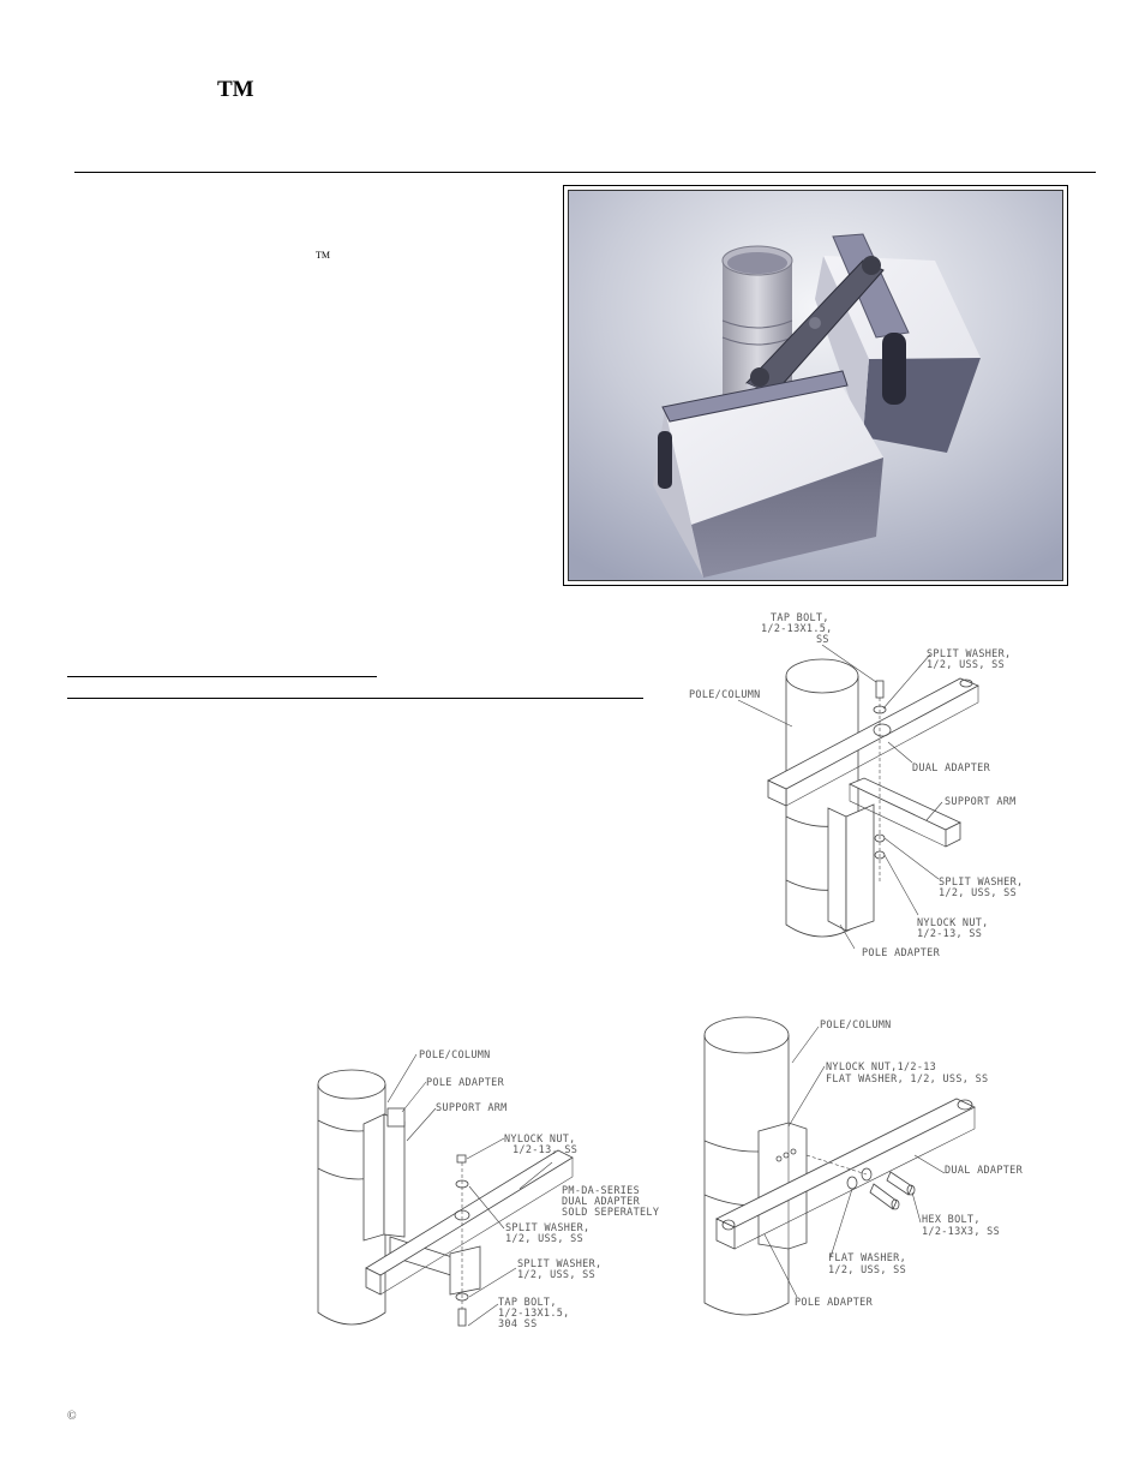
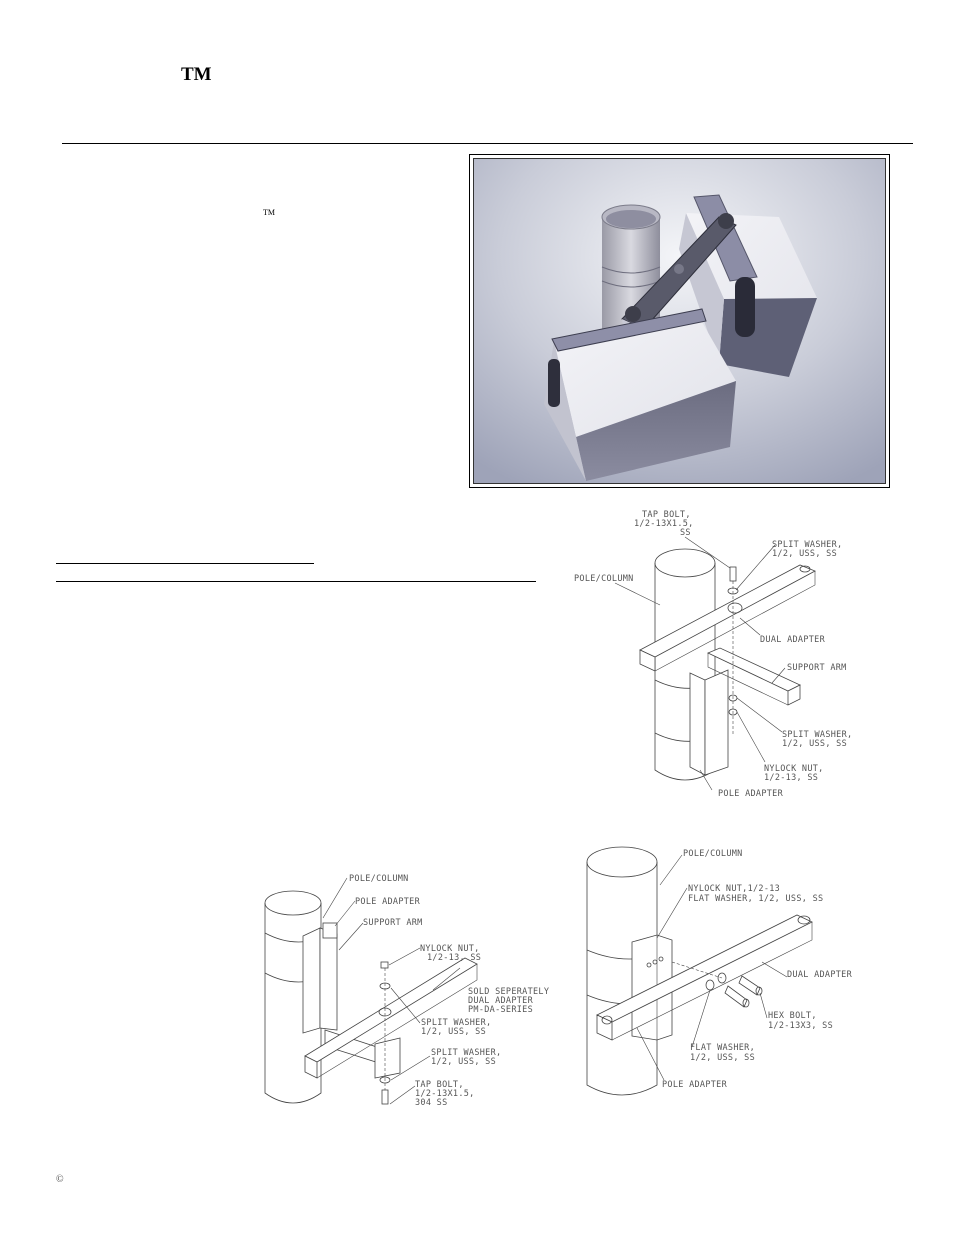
  TM
  TM
  TAP BOLT,
  1/2-13X1.5,
  SS
  SPLIT WASHER,
  1/2, USS, SS
  POLE/COLUMN
  DUAL ADAPTER
  SUPPORT ARM
  SPLIT WASHER,
  1/2, USS, SS
  NYLOCK NUT,
  1/2-13, SS
  POLE ADAPTER
  POLE/COLUMN
  POLE ADAPTER
  SUPPORT ARM
  NYLOCK NUT,
  1/2-13, SS
- PM-DA-SERIES
+ SOLD SEPERATELY
  DUAL ADAPTER
- SOLD SEPERATELY
+ PM-DA-SERIES
  SPLIT WASHER,
  1/2, USS, SS
  SPLIT WASHER,
  1/2, USS, SS
  TAP BOLT,
  1/2-13X1.5,
  304 SS
  POLE/COLUMN
  NYLOCK NUT,1/2-13
  FLAT WASHER, 1/2, USS, SS
  DUAL ADAPTER
  HEX BOLT,
  1/2-13X3, SS
  FLAT WASHER,
  1/2, USS, SS
  POLE ADAPTER
  ©
